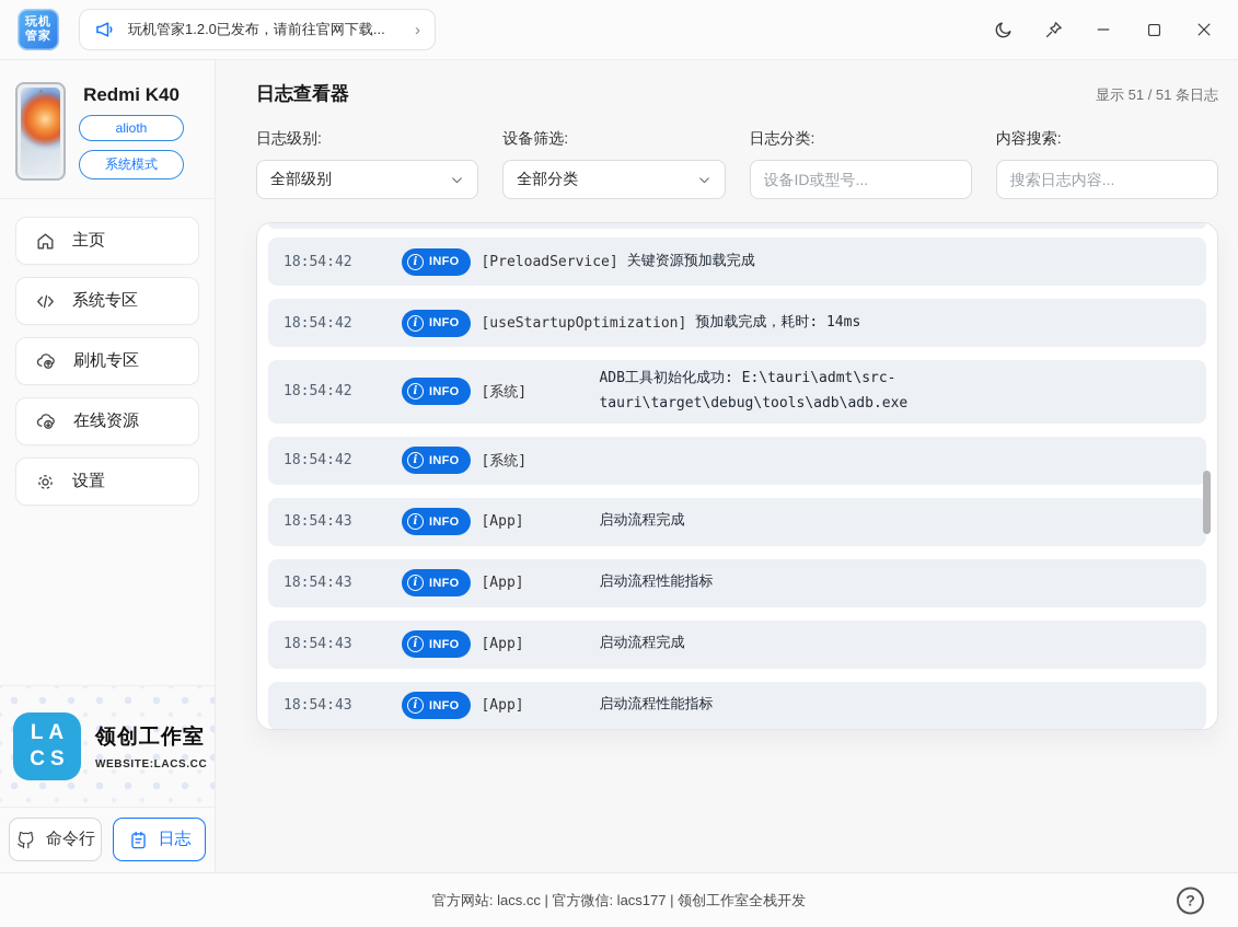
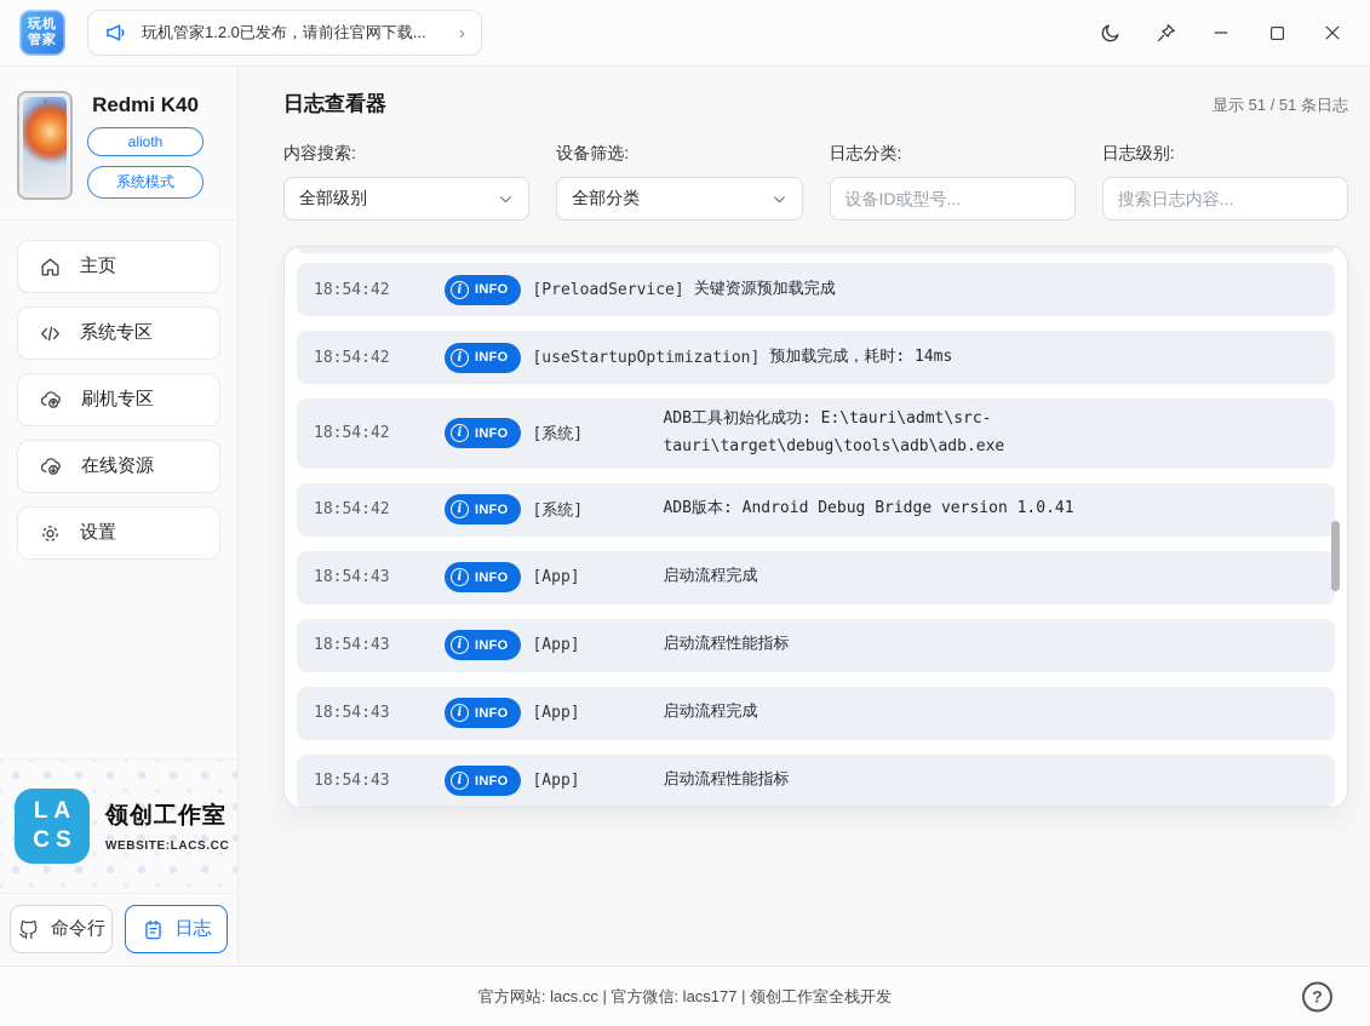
  玩机
  管家
  玩机管家1.2.0已发布，请前往官网下载...
  ›
  Redmi K40
  alioth
  系统模式
  主页
  系统专区
  刷机专区
  在线资源
  设置
  LA
  CS
  领创工作室
  WEBSITE:LACS.CC
  命令行
  日志
  日志查看器
  显示 51 / 51 条日志
- 日志级别:
+ 内容搜索:
  全部级别
  设备筛选:
  全部分类
  日志分类:
  设备ID或型号...
- 内容搜索:
+ 日志级别:
  搜索日志内容...
  18:54:42
  i
  INFO
  [PreloadService]
  关键资源预加载完成
  18:54:42
  i
  INFO
  [useStartupOptimization]
  预加载完成，耗时: 14ms
  18:54:42
  i
  INFO
  [系统]
  ADB工具初始化成功: E:\tauri\admt\src-
  tauri\target\debug\tools\adb\adb.exe
  18:54:42
  i
  INFO
  [系统]
+ ADB版本: Android Debug Bridge version 1.0.41
  18:54:43
  i
  INFO
  [App]
  启动流程完成
  18:54:43
  i
  INFO
  [App]
  启动流程性能指标
  18:54:43
  i
  INFO
  [App]
  启动流程完成
  18:54:43
  i
  INFO
  [App]
  启动流程性能指标
  官方网站: lacs.cc | 官方微信: lacs177 | 领创工作室全栈开发
  ?
